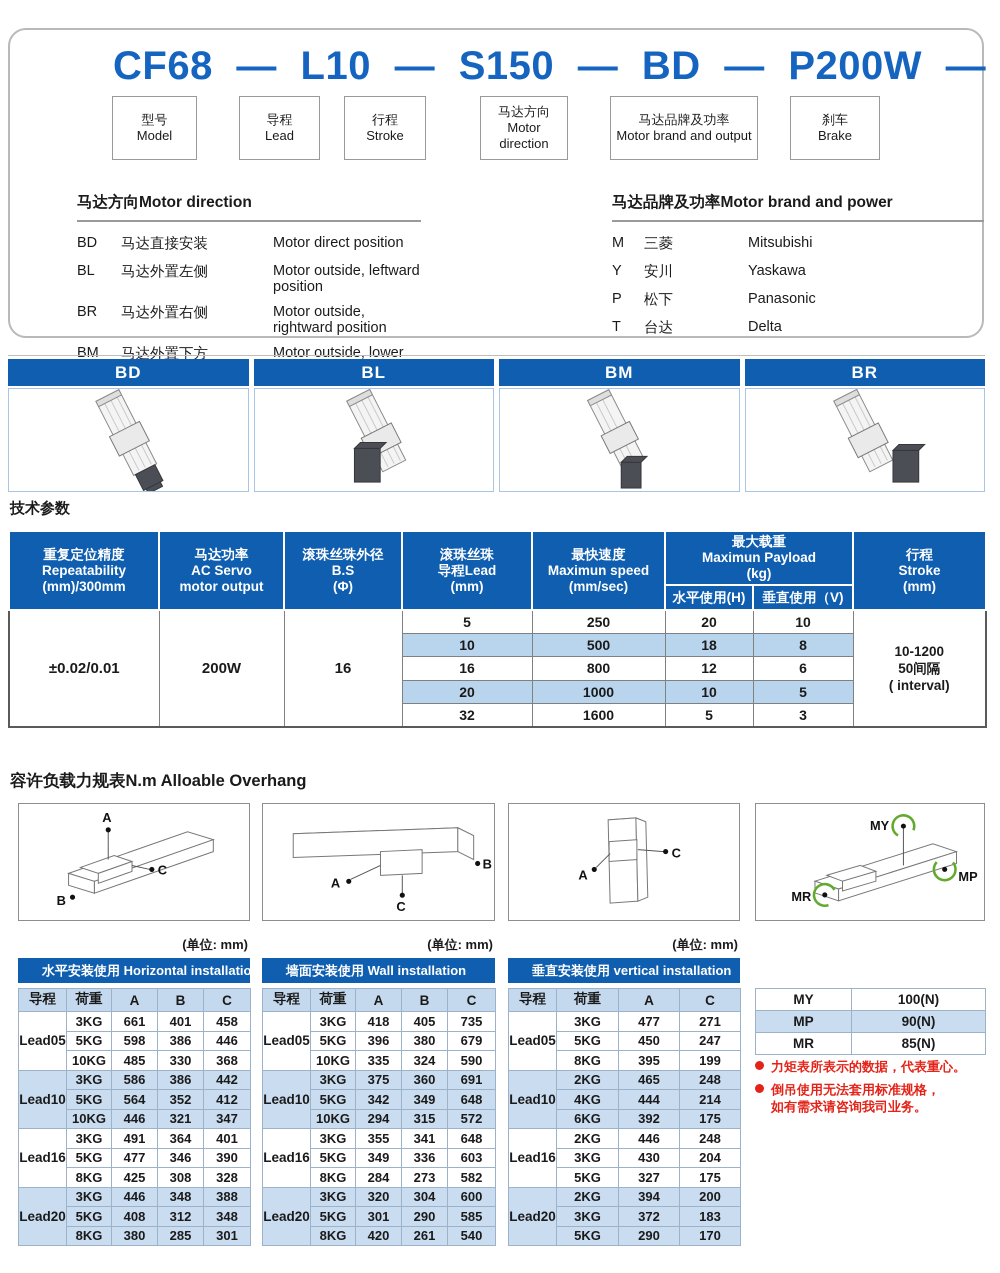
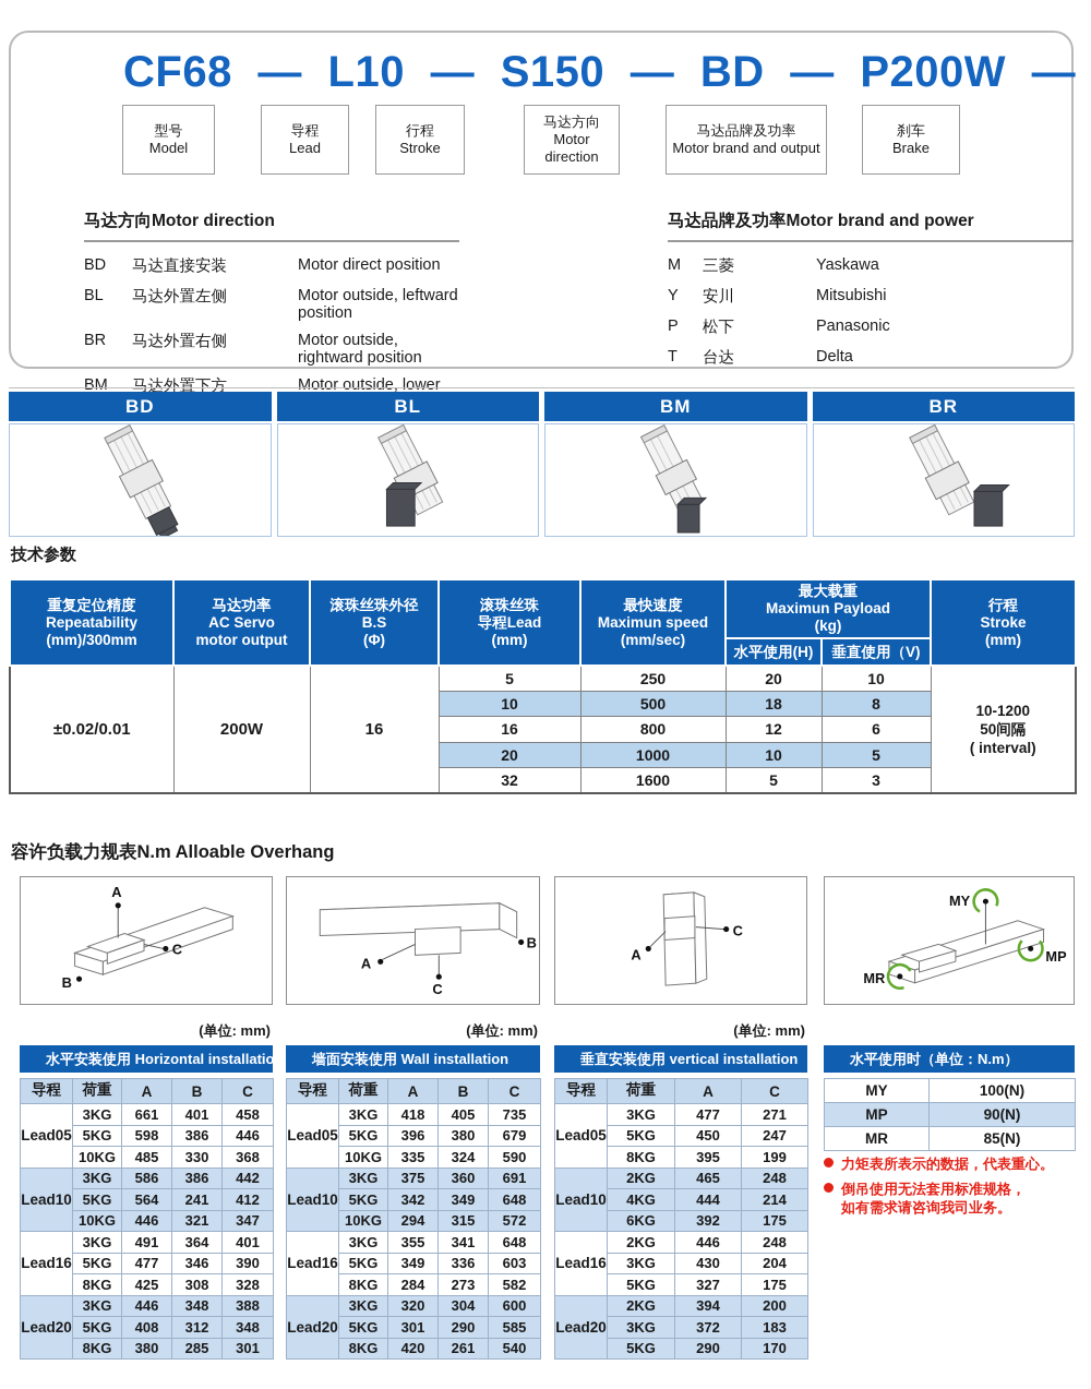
  CF68 — L10 — S150 — BD — P200W —
  型号
  Model
  导程
  Lead
  行程
  Stroke
  马达方向
  Motor direction
  马达品牌及功率
  Motor brand and output
  刹车
  Brake
  马达方向Motor direction
  BD
  马达直接安装
  Motor direct position
  BL
  马达外置左侧
  Motor outside, leftward position
  BR
  马达外置右侧
  Motor outside, rightward position
  BM
  马达外置下方
  马达品牌及功率Motor brand and power
  M
  三菱
- Mitsubishi
+ Yaskawa
  Y
  安川
- Yaskawa
+ Mitsubishi
  P
  松下
  Panasonic
  T
  台达
  Delta
  BD
  BL
  BM
  BR
  技术参数
  重复定位精度Repeatability(mm)/300mm	马达功率AC Servomotor output	滚珠丝珠外径B.S(Φ)	滚珠丝珠导程Lead(mm)	最快速度Maximun speed(mm/sec)	最大载重Maximun Payload(kg)	行程Stroke(mm)
  水平使用(H)	垂直使用（V)
  ±0.02/0.01	200W	16	5	250	20	10	10-120050间隔( interval)
  10	500	18	8
  16	800	12	6
  20	1000	10	5
  32	1600	5	3
  容许负载力规表N.m Alloable Overhang
  A
  B
  C
  A
  B
  C
  A
  C
  MY
  MP
  MR
  (单位: mm)
  (单位: mm)
  (单位: mm)
  水平安装使用 Horizontal installatio
  墙面安装使用 Wall installation
  垂直安装使用 vertical installation
+ 水平使用时（单位：N.m）
  导程	荷重	A	B	C
  Lead05	3KG	661	401	458
  5KG	598	386	446
  10KG	485	330	368
  Lead10	3KG	586	386	442
- 5KG	564	352	412
+ 5KG	564	241	412
  10KG	446	321	347
  Lead16	3KG	491	364	401
  5KG	477	346	390
  8KG	425	308	328
  Lead20	3KG	446	348	388
  5KG	408	312	348
  8KG	380	285	301
  导程	荷重	A	B	C
  Lead05	3KG	418	405	735
  5KG	396	380	679
  10KG	335	324	590
  Lead10	3KG	375	360	691
  5KG	342	349	648
  10KG	294	315	572
  Lead16	3KG	355	341	648
  5KG	349	336	603
  8KG	284	273	582
  Lead20	3KG	320	304	600
  5KG	301	290	585
  8KG	420	261	540
  导程	荷重	A	C
  Lead05	3KG	477	271
  5KG	450	247
  8KG	395	199
  Lead10	2KG	465	248
  4KG	444	214
  6KG	392	175
  Lead16	2KG	446	248
  3KG	430	204
  5KG	327	175
  Lead20	2KG	394	200
  3KG	372	183
  5KG	290	170
  MY	100(N)
  MP	90(N)
  MR	85(N)
  力矩表所表示的数据，代表重心。
  倒吊使用无法套用标准规格，
  如有需求请咨询我司业务。
